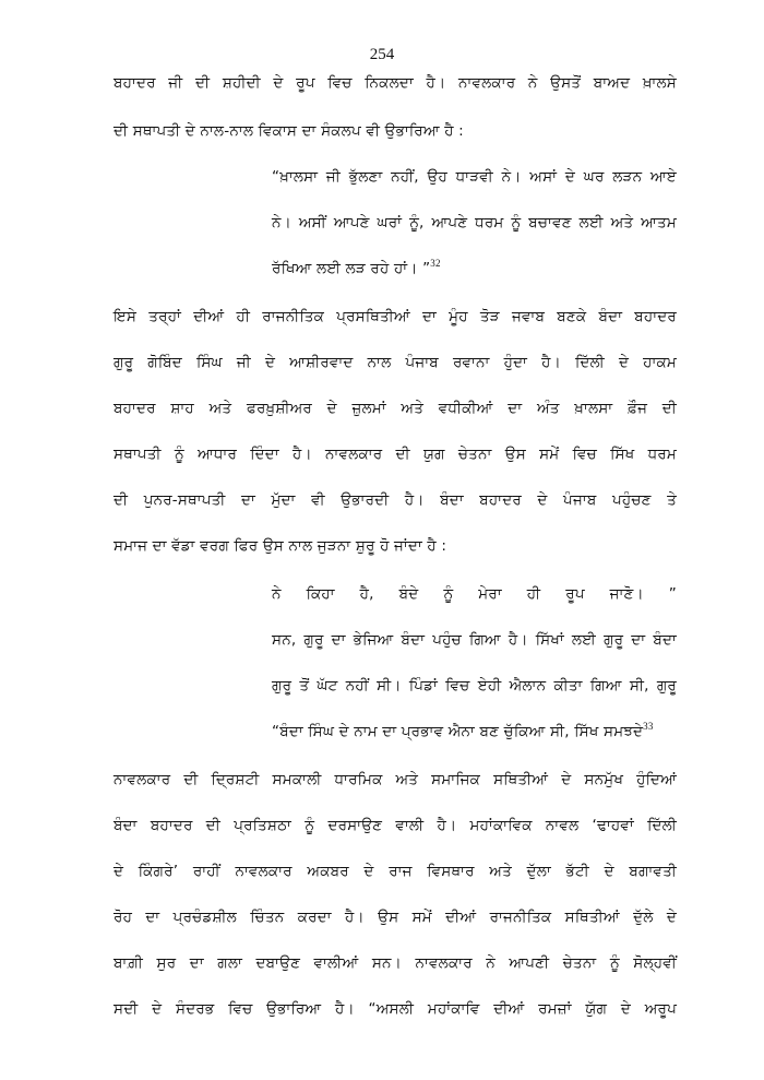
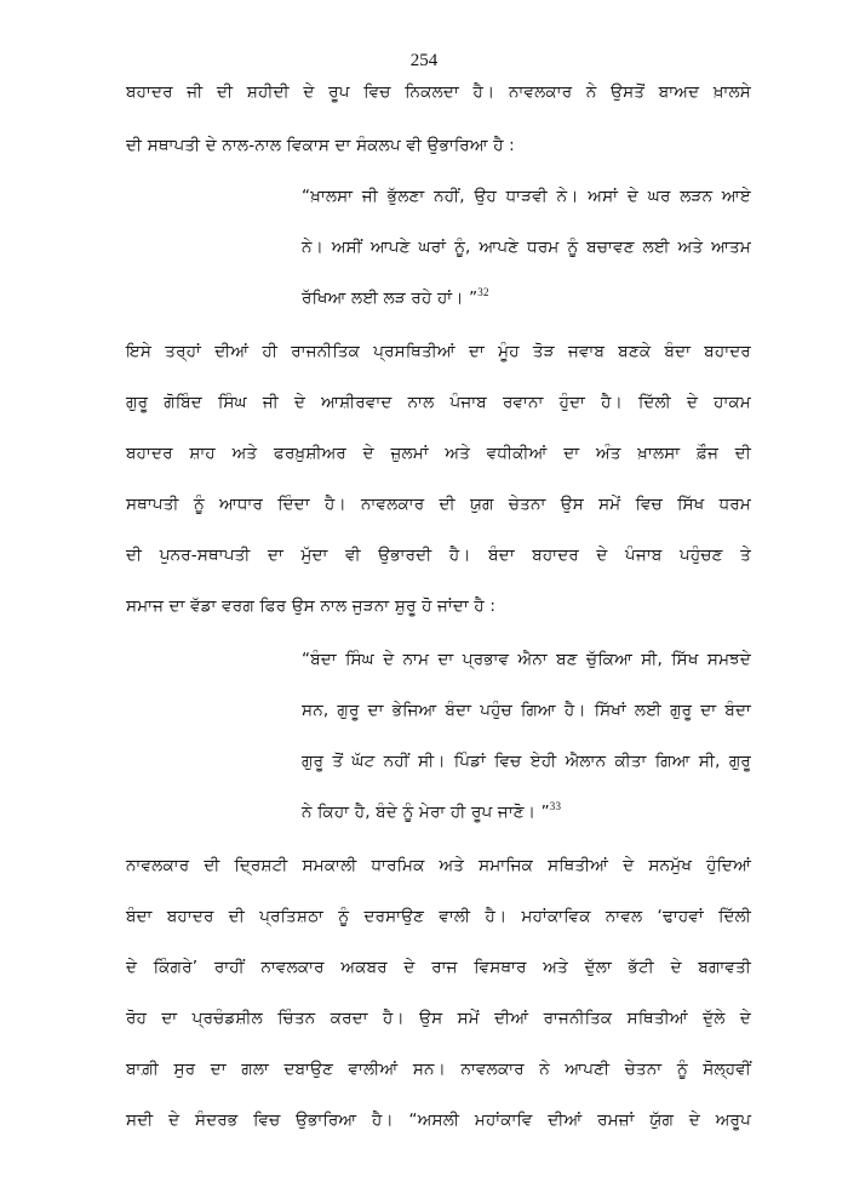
  254
  ਬਹਾਦਰ ਜੀ ਦੀ ਸ਼ਹੀਦੀ ਦੇ ਰੂਪ ਵਿਚ ਨਿਕਲਦਾ ਹੈ। ਨਾਵਲਕਾਰ ਨੇ ਉਸਤੋਂ ਬਾਅਦ ਖ਼ਾਲਸੇ
  ਦੀ ਸਥਾਪਤੀ ਦੇ ਨਾਲ-ਨਾਲ ਵਿਕਾਸ ਦਾ ਸੰਕਲਪ ਵੀ ਉਭਾਰਿਆ ਹੈ :
  “ਖ਼ਾਲਸਾ ਜੀ ਭੁੱਲਣਾ ਨਹੀਂ, ਉਹ ਧਾੜਵੀ ਨੇ। ਅਸਾਂ ਦੇ ਘਰ ਲੜਨ ਆਏ
  ਨੇ। ਅਸੀਂ ਆਪਣੇ ਘਰਾਂ ਨੂੰ, ਆਪਣੇ ਧਰਮ ਨੂੰ ਬਚਾਵਣ ਲਈ ਅਤੇ ਆਤਮ
  ਰੱਖਿਆ ਲਈ ਲੜ ਰਹੇ ਹਾਂ। ”32
  ਇਸੇ ਤਰ੍ਹਾਂ ਦੀਆਂ ਹੀ ਰਾਜਨੀਤਿਕ ਪ੍ਰਸਥਿਤੀਆਂ ਦਾ ਮੂੰਹ ਤੋੜ ਜਵਾਬ ਬਣਕੇ ਬੰਦਾ ਬਹਾਦਰ
  ਗੁਰੂ ਗੋਬਿੰਦ ਸਿੰਘ ਜੀ ਦੇ ਆਸ਼ੀਰਵਾਦ ਨਾਲ ਪੰਜਾਬ ਰਵਾਨਾ ਹੁੰਦਾ ਹੈ। ਦਿੱਲੀ ਦੇ ਹਾਕਮ
  ਬਹਾਦਰ ਸ਼ਾਹ ਅਤੇ ਫਰਖ਼ੁਸ਼ੀਅਰ ਦੇ ਜ਼ੁਲਮਾਂ ਅਤੇ ਵਧੀਕੀਆਂ ਦਾ ਅੰਤ ਖ਼ਾਲਸਾ ਫ਼ੌਜ ਦੀ
  ਸਥਾਪਤੀ ਨੂੰ ਆਧਾਰ ਦਿੰਦਾ ਹੈ। ਨਾਵਲਕਾਰ ਦੀ ਯੁਗ ਚੇਤਨਾ ਉਸ ਸਮੇਂ ਵਿਚ ਸਿੱਖ ਧਰਮ
  ਦੀ ਪੁਨਰ-ਸਥਾਪਤੀ ਦਾ ਮੁੱਦਾ ਵੀ ਉਭਾਰਦੀ ਹੈ। ਬੰਦਾ ਬਹਾਦਰ ਦੇ ਪੰਜਾਬ ਪਹੁੰਚਣ ਤੇ
  ਸਮਾਜ ਦਾ ਵੱਡਾ ਵਰਗ ਫਿਰ ਉਸ ਨਾਲ ਜੁੜਨਾ ਸ਼ੁਰੂ ਹੋ ਜਾਂਦਾ ਹੈ :
- ਨੇ ਕਿਹਾ ਹੈ, ਬੰਦੇ ਨੂੰ ਮੇਰਾ ਹੀ ਰੂਪ ਜਾਣੋ। ”
+ “ਬੰਦਾ ਸਿੰਘ ਦੇ ਨਾਮ ਦਾ ਪ੍ਰਭਾਵ ਐਨਾ ਬਣ ਚੁੱਕਿਆ ਸੀ, ਸਿੱਖ ਸਮਝਦੇ
  ਸਨ, ਗੁਰੂ ਦਾ ਭੇਜਿਆ ਬੰਦਾ ਪਹੁੰਚ ਗਿਆ ਹੈ। ਸਿੱਖਾਂ ਲਈ ਗੁਰੂ ਦਾ ਬੰਦਾ
  ਗੁਰੂ ਤੋਂ ਘੱਟ ਨਹੀਂ ਸੀ। ਪਿੰਡਾਂ ਵਿਚ ਏਹੀ ਐਲਾਨ ਕੀਤਾ ਗਿਆ ਸੀ, ਗੁਰੂ
- “ਬੰਦਾ ਸਿੰਘ ਦੇ ਨਾਮ ਦਾ ਪ੍ਰਭਾਵ ਐਨਾ ਬਣ ਚੁੱਕਿਆ ਸੀ, ਸਿੱਖ ਸਮਝਦੇ33
+ ਨੇ ਕਿਹਾ ਹੈ, ਬੰਦੇ ਨੂੰ ਮੇਰਾ ਹੀ ਰੂਪ ਜਾਣੋ। ”33
  ਨਾਵਲਕਾਰ ਦੀ ਦ੍ਰਿਸ਼ਟੀ ਸਮਕਾਲੀ ਧਾਰਮਿਕ ਅਤੇ ਸਮਾਜਿਕ ਸਥਿਤੀਆਂ ਦੇ ਸਨਮੁੱਖ ਹੁੰਦਿਆਂ
  ਬੰਦਾ ਬਹਾਦਰ ਦੀ ਪ੍ਰਤਿਸ਼ਠਾ ਨੂੰ ਦਰਸਾਉਣ ਵਾਲੀ ਹੈ। ਮਹਾਂਕਾਵਿਕ ਨਾਵਲ ‘ਢਾਹਵਾਂ ਦਿੱਲੀ
  ਦੇ ਕਿੰਗਰੇ’ ਰਾਹੀਂ ਨਾਵਲਕਾਰ ਅਕਬਰ ਦੇ ਰਾਜ ਵਿਸਥਾਰ ਅਤੇ ਦੁੱਲਾ ਭੱਟੀ ਦੇ ਬਗਾਵਤੀ
  ਰੋਹ ਦਾ ਪ੍ਰਚੰਡਸ਼ੀਲ ਚਿੰਤਨ ਕਰਦਾ ਹੈ। ਉਸ ਸਮੇਂ ਦੀਆਂ ਰਾਜਨੀਤਿਕ ਸਥਿਤੀਆਂ ਦੁੱਲੇ ਦੇ
  ਬਾਗ਼ੀ ਸੁਰ ਦਾ ਗਲਾ ਦਬਾਉਣ ਵਾਲੀਆਂ ਸਨ। ਨਾਵਲਕਾਰ ਨੇ ਆਪਣੀ ਚੇਤਨਾ ਨੂੰ ਸੋਲ੍ਹਵੀਂ
  ਸਦੀ ਦੇ ਸੰਦਰਭ ਵਿਚ ਉਭਾਰਿਆ ਹੈ। “ਅਸਲੀ ਮਹਾਂਕਾਵਿ ਦੀਆਂ ਰਮਜ਼ਾਂ ਯੁੱਗ ਦੇ ਅਰੂਪ
